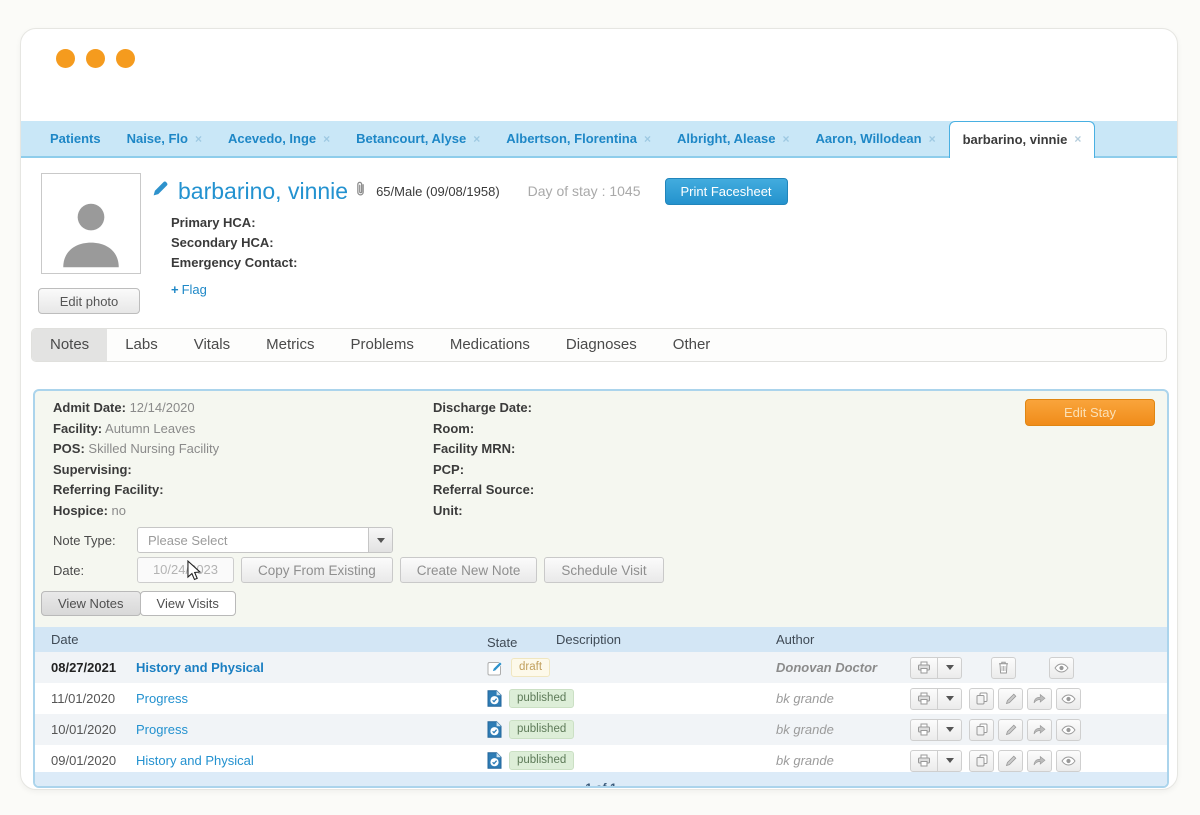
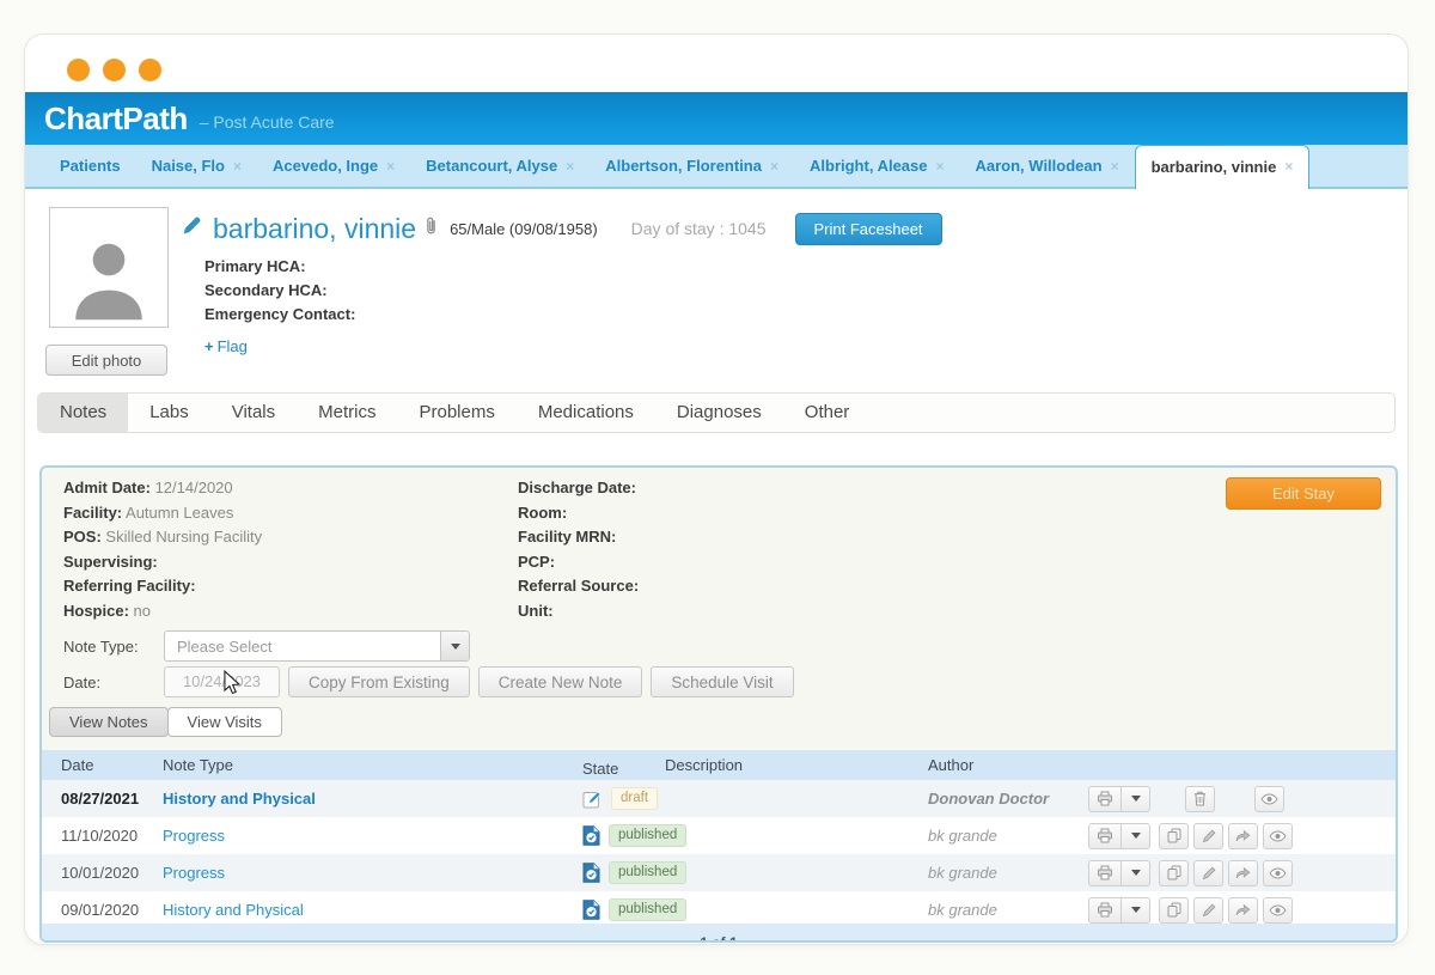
+ ChartPath
+ – Post Acute Care
  Patients
  Naise, Flo
  ×
  Acevedo, Inge
  ×
  Betancourt, Alyse
  ×
  Albertson, Florentina
  ×
  Albright, Alease
  ×
  Aaron, Willodean
  ×
  barbarino, vinnie
  ×
  Edit photo
  barbarino, vinnie
  65/Male (09/08/1958)
  Day of stay : 1045
  Print Facesheet
  Primary HCA:
  Secondary HCA:
  Emergency Contact:
  + Flag
  Notes
  Labs
  Vitals
  Metrics
  Problems
  Medications
  Diagnoses
  Other
  Admit Date: 12/14/2020
  Facility: Autumn Leaves
  POS: Skilled Nursing Facility
  Supervising:
  Referring Facility:
  Hospice: no
  Discharge Date:
  Room:
  Facility MRN:
  PCP:
  Referral Source:
  Unit:
  Edit Stay
  Note Type:
  Please Select
  Date:
  10/24/023
  Copy From Existing
  Create New Note
  Schedule Visit
  View Notes
  View Visits
  Date
+ Note Type
  State
  Description
  Author
  08/27/2021
  History and Physical
  draft
  Donovan Doctor
- 11/01/2020
+ 11/10/2020
  Progress
  published
  bk grande
  10/01/2020
  Progress
  published
  bk grande
  09/01/2020
  History and Physical
  published
  bk grande
